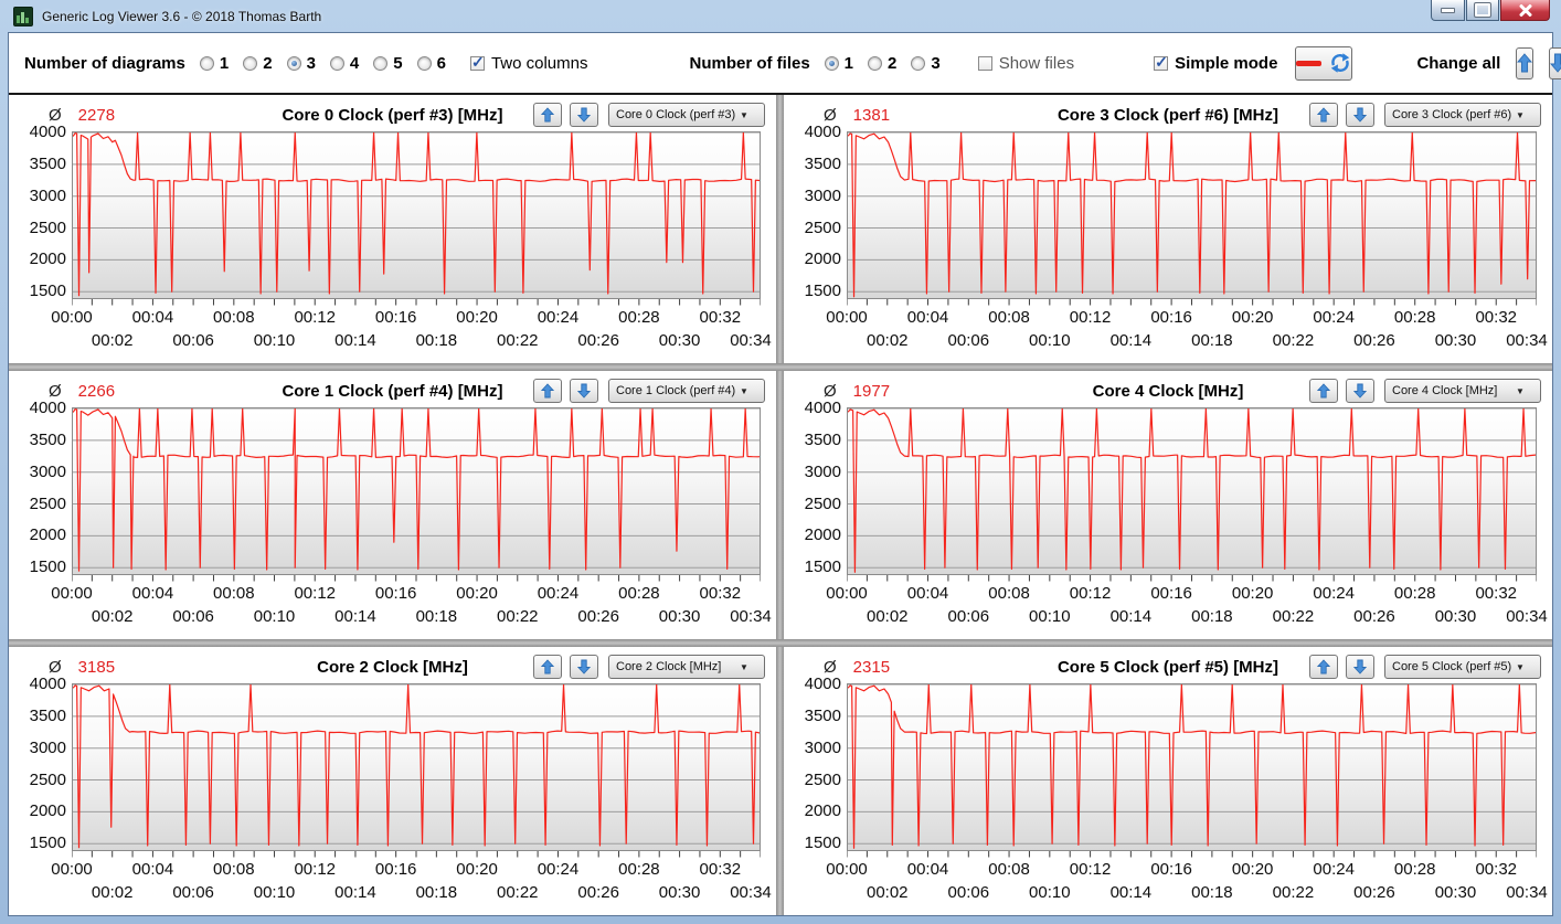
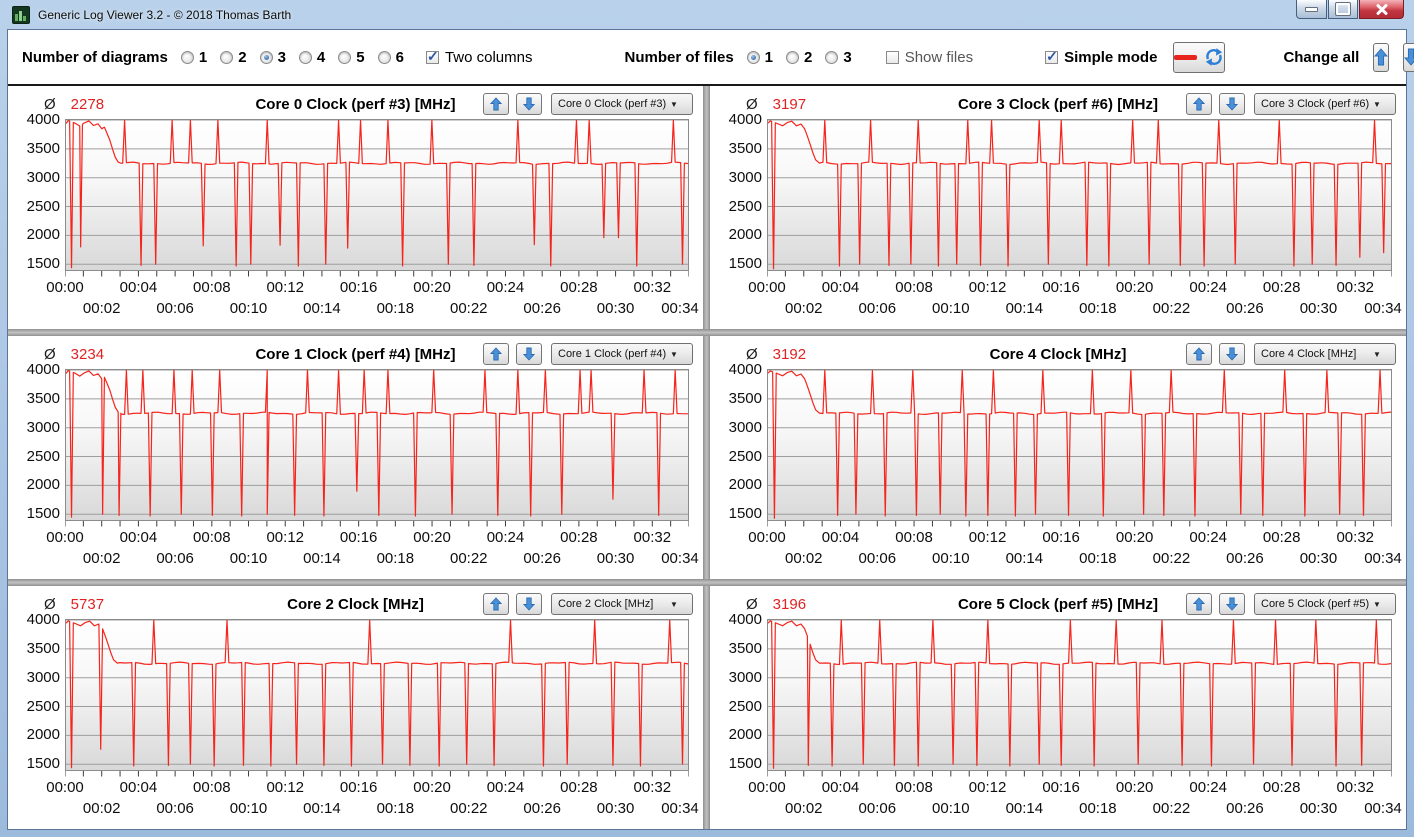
- Generic Log Viewer 3.6 - © 2018 Thomas Barth
+ Generic Log Viewer 3.2 - © 2018 Thomas Barth
  Number of diagrams
  1
  2
  3
  4
  5
  6
  Two columns
  Number of files
  1
  2
  3
  Show files
  Simple mode
  Change all
  Ø
  2278
  Core 0 Clock (perf #3) [MHz]
  Core 0 Clock (perf #3)
  ▼
  4000
  3500
  3000
  2500
  2000
  1500
  00:00
  00:04
  00:08
  00:12
  00:16
  00:20
  00:24
  00:28
  00:32
  00:02
  00:06
  00:10
  00:14
  00:18
  00:22
  00:26
  00:30
  00:34
  Ø
- 1381
+ 3197
  Core 3 Clock (perf #6) [MHz]
  Core 3 Clock (perf #6)
  ▼
  4000
  3500
  3000
  2500
  2000
  1500
  00:00
  00:04
  00:08
  00:12
  00:16
  00:20
  00:24
  00:28
  00:32
  00:02
  00:06
  00:10
  00:14
  00:18
  00:22
  00:26
  00:30
  00:34
  Ø
- 2266
+ 3234
  Core 1 Clock (perf #4) [MHz]
  Core 1 Clock (perf #4)
  ▼
  4000
  3500
  3000
  2500
  2000
  1500
  00:00
  00:04
  00:08
  00:12
  00:16
  00:20
  00:24
  00:28
  00:32
  00:02
  00:06
  00:10
  00:14
  00:18
  00:22
  00:26
  00:30
  00:34
  Ø
- 1977
+ 3192
  Core 4 Clock [MHz]
  Core 4 Clock [MHz]
  ▼
  4000
  3500
  3000
  2500
  2000
  1500
  00:00
  00:04
  00:08
  00:12
  00:16
  00:20
  00:24
  00:28
  00:32
  00:02
  00:06
  00:10
  00:14
  00:18
  00:22
  00:26
  00:30
  00:34
  Ø
- 3185
+ 5737
  Core 2 Clock [MHz]
  Core 2 Clock [MHz]
  ▼
  4000
  3500
  3000
  2500
  2000
  1500
  00:00
  00:04
  00:08
  00:12
  00:16
  00:20
  00:24
  00:28
  00:32
  00:02
  00:06
  00:10
  00:14
  00:18
  00:22
  00:26
  00:30
  00:34
  Ø
- 2315
+ 3196
  Core 5 Clock (perf #5) [MHz]
  Core 5 Clock (perf #5)
  ▼
  4000
  3500
  3000
  2500
  2000
  1500
  00:00
  00:04
  00:08
  00:12
  00:16
  00:20
  00:24
  00:28
  00:32
  00:02
  00:06
  00:10
  00:14
  00:18
  00:22
  00:26
  00:30
  00:34
